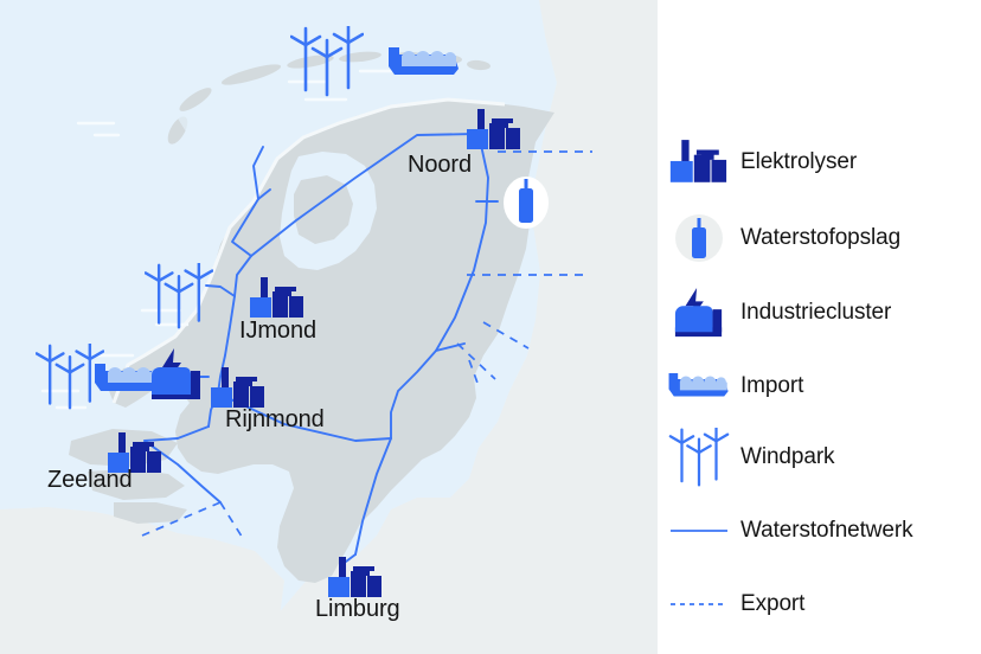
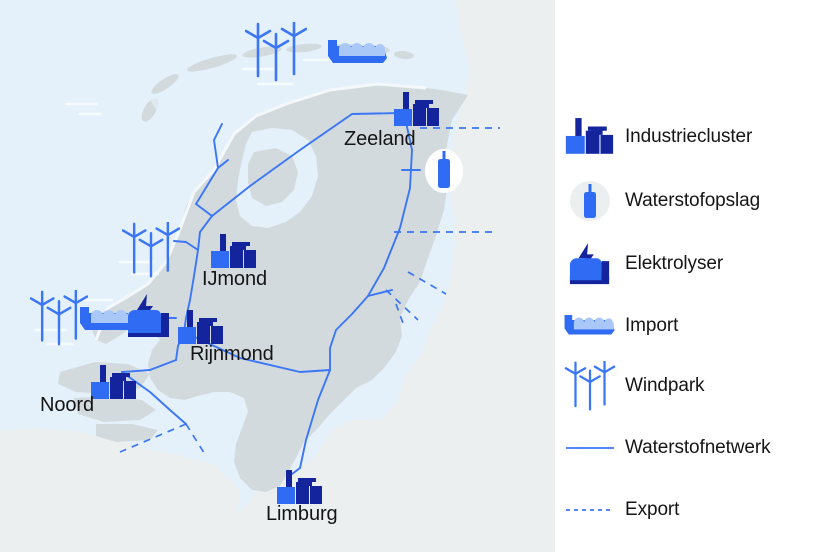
- Noord
+ Zeeland
  IJmond
  Rijnmond
- Zeeland
+ Noord
  Limburg
- Elektrolyser
+ Industriecluster
  Waterstofopslag
- Industriecluster
+ Elektrolyser
  Import
  Windpark
  Waterstofnetwerk
  Export
